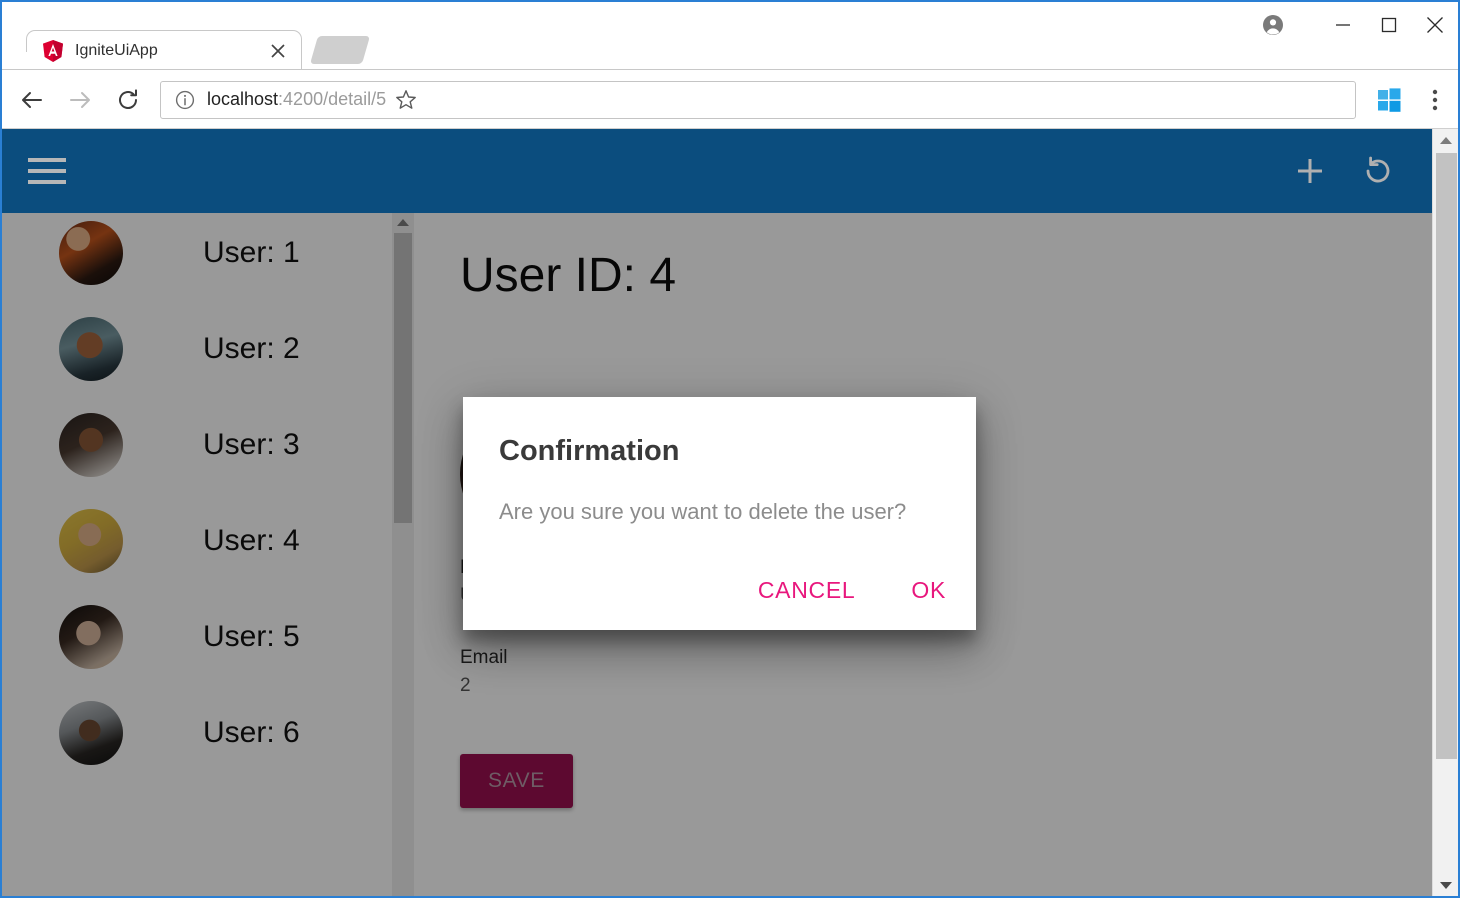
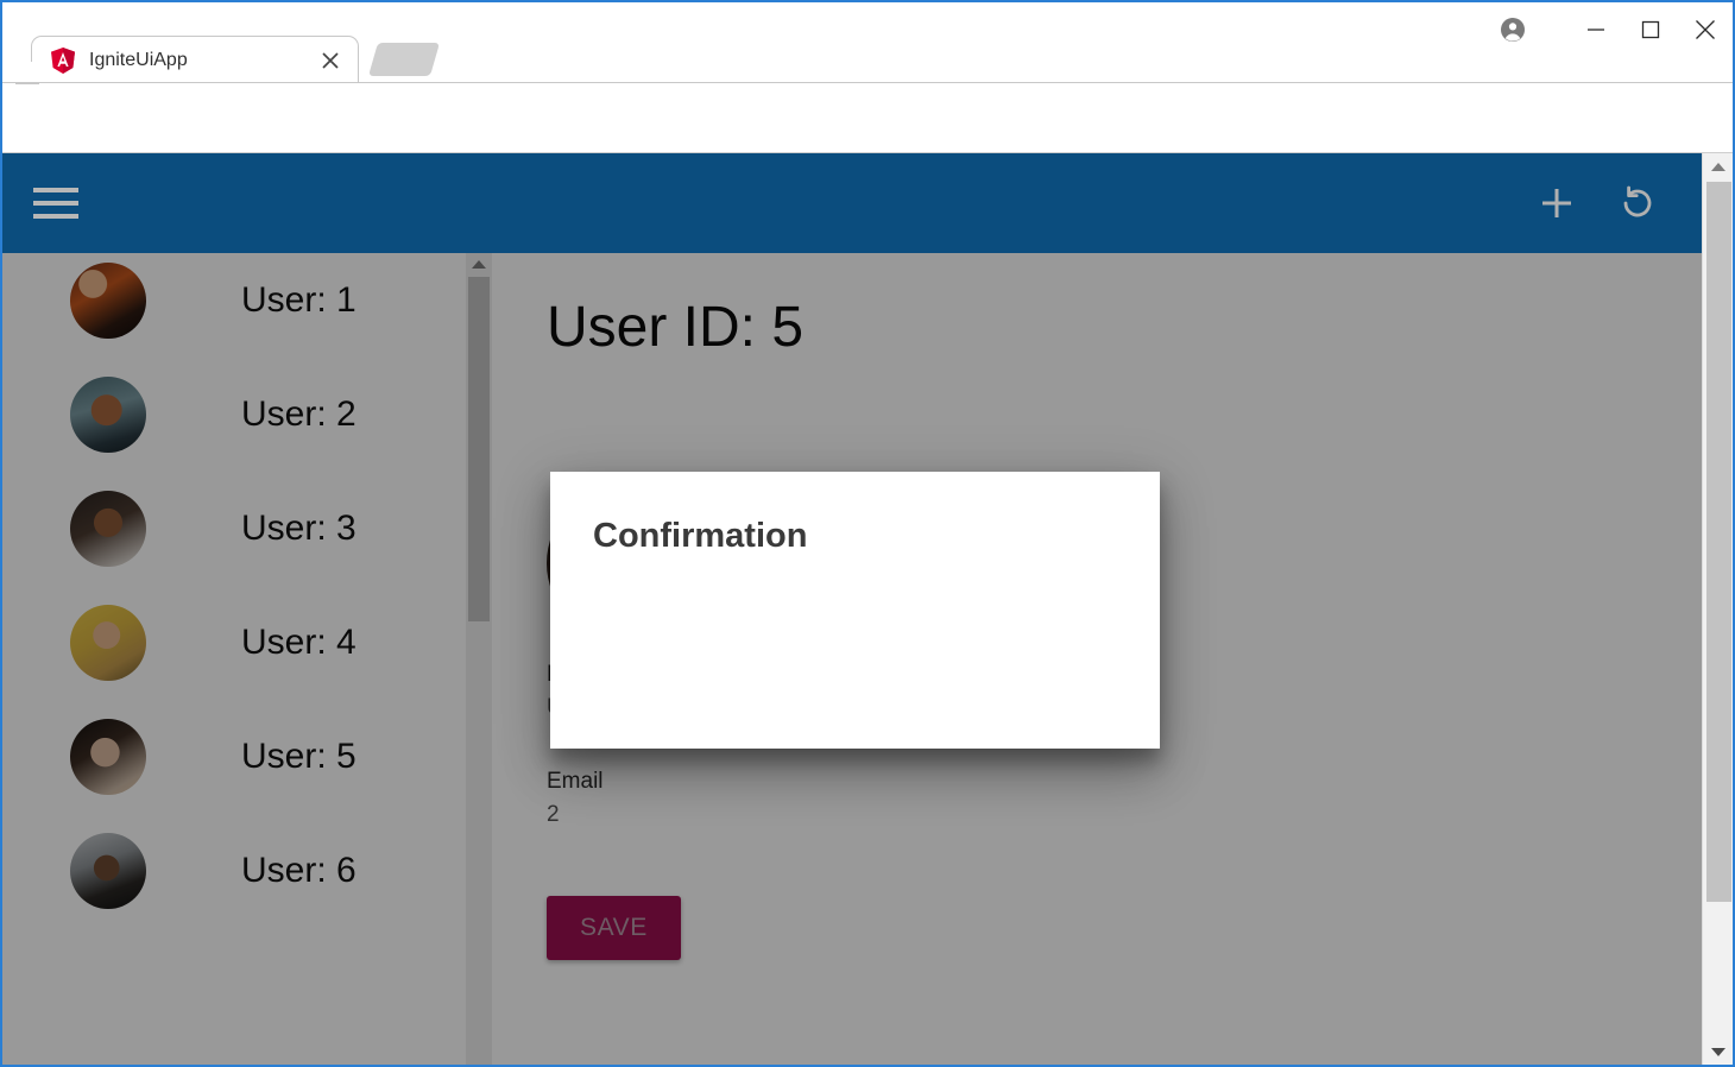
  IgniteUiApp
- localhost:4200/detail/5
  User: 1
  User: 2
  User: 3
  User: 4
  User: 5
  User: 6
- User ID: 4
+ User ID: 5
  Email
  2
  SAVE
  Confirmation
- Are you sure you want to delete the user?
- CANCEL
- OK
